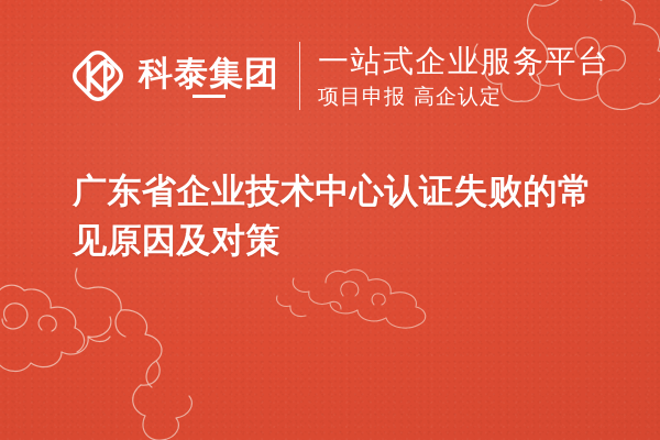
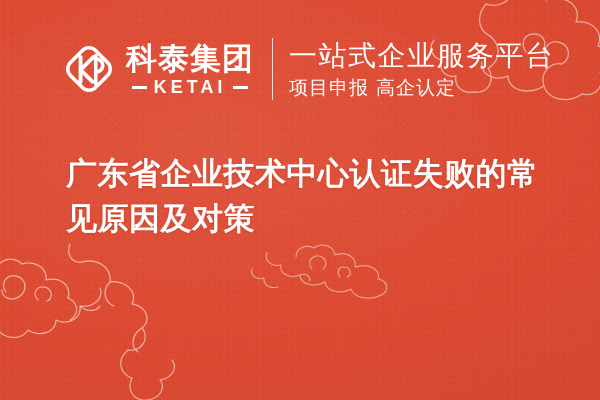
  科泰集团
+ KETAI
  一站式企业服务平台
  项目申报 高企认定
  广东省企业技术中心认证失败的常见原因及对策
